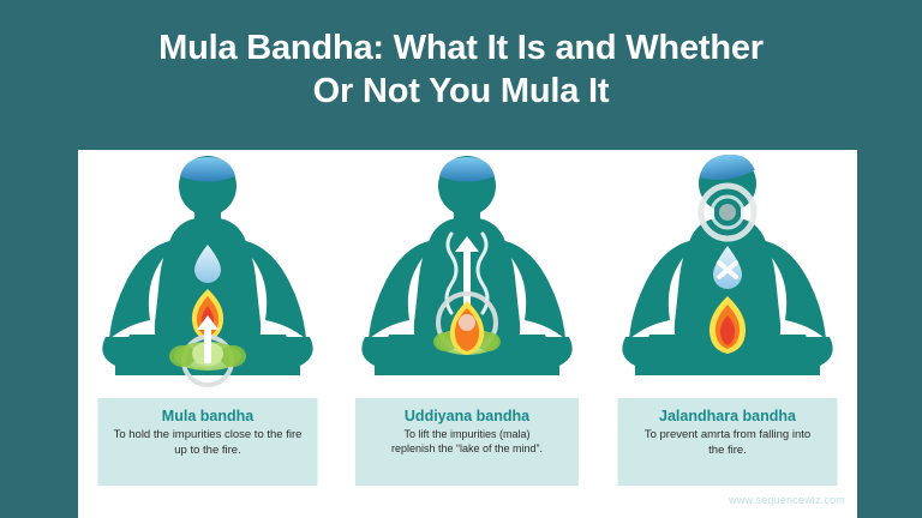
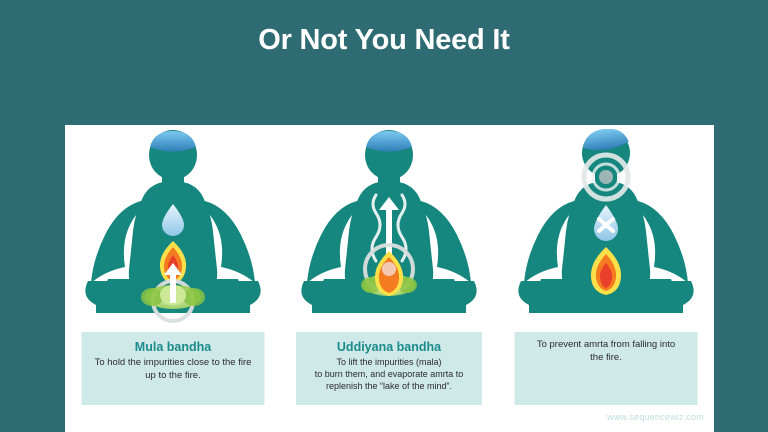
- Mula Bandha: What It Is and Whether
- Or Not You Mula It
+ Or Not You Need It
  Mula bandha
  To hold the impurities close to the fire
  up to the fire.
  Uddiyana bandha
  To lift the impurities (mala)
+ to burn them, and evaporate amrta to
  replenish the “lake of the mind”.
- Jalandhara bandha
  To prevent amrta from falling into
  the fire.
  www.sequencewiz.com
